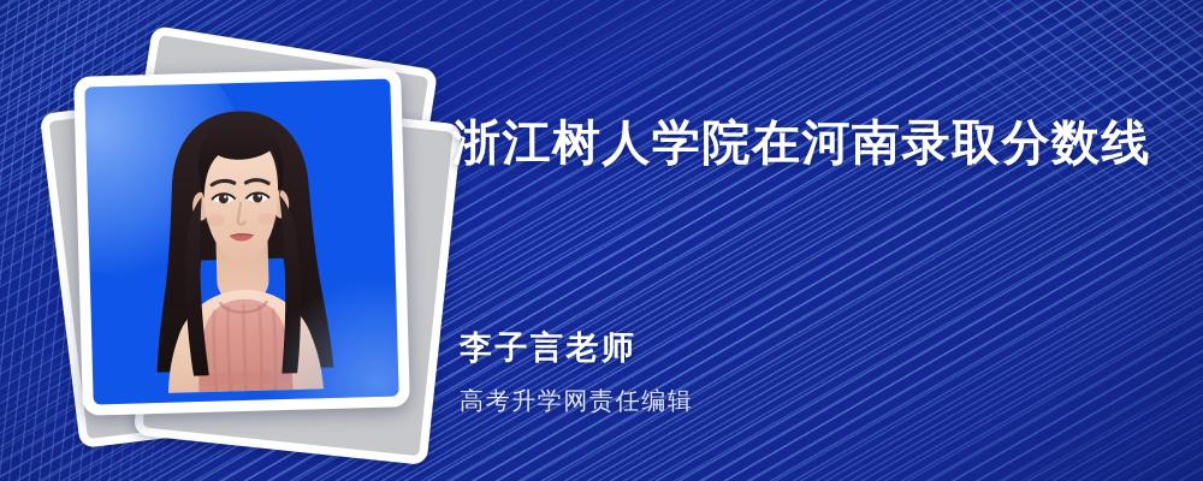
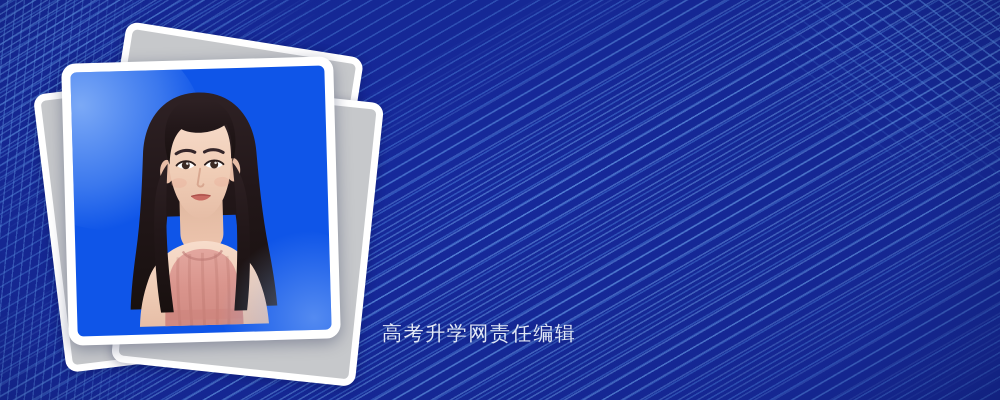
- 浙江树人学院在河南录取分数线
- 李子言老师
  高考升学网责任编辑
